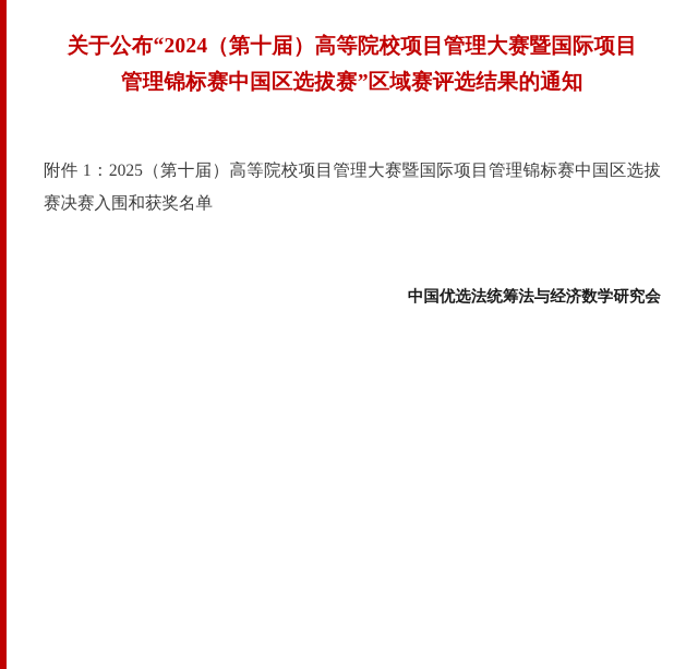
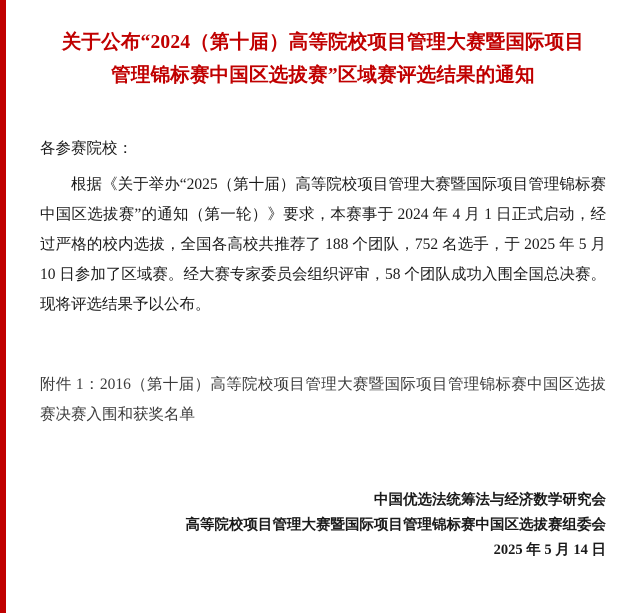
  关于公布“2024（第十届）高等院校项目管理大赛暨国际项目
  管理锦标赛中国区选拔赛”区域赛评选结果的通知
+ 各参赛院校：
+ 根据《关于举办“2025（第十届）高等院校项目管理大赛暨国际项目管理锦标赛中国区选拔赛”的通知（第一轮）》要求，本赛事于 2024 年 4 月 1 日正式启动，经过严格的校内选拔，全国各高校共推荐了 188 个团队，752 名选手，于 2025 年 5 月 10 日参加了区域赛。经大赛专家委员会组织评审，58 个团队成功入围全国总决赛。现将评选结果予以公布。
- 附件 1：2025（第十届）高等院校项目管理大赛暨国际项目管理锦标赛中国区选拔赛决赛入围和获奖名单
+ 附件 1：2016（第十届）高等院校项目管理大赛暨国际项目管理锦标赛中国区选拔赛决赛入围和获奖名单
  中国优选法统筹法与经济数学研究会
+ 高等院校项目管理大赛暨国际项目管理锦标赛中国区选拔赛组委会
+ 2025 年 5 月 14 日
